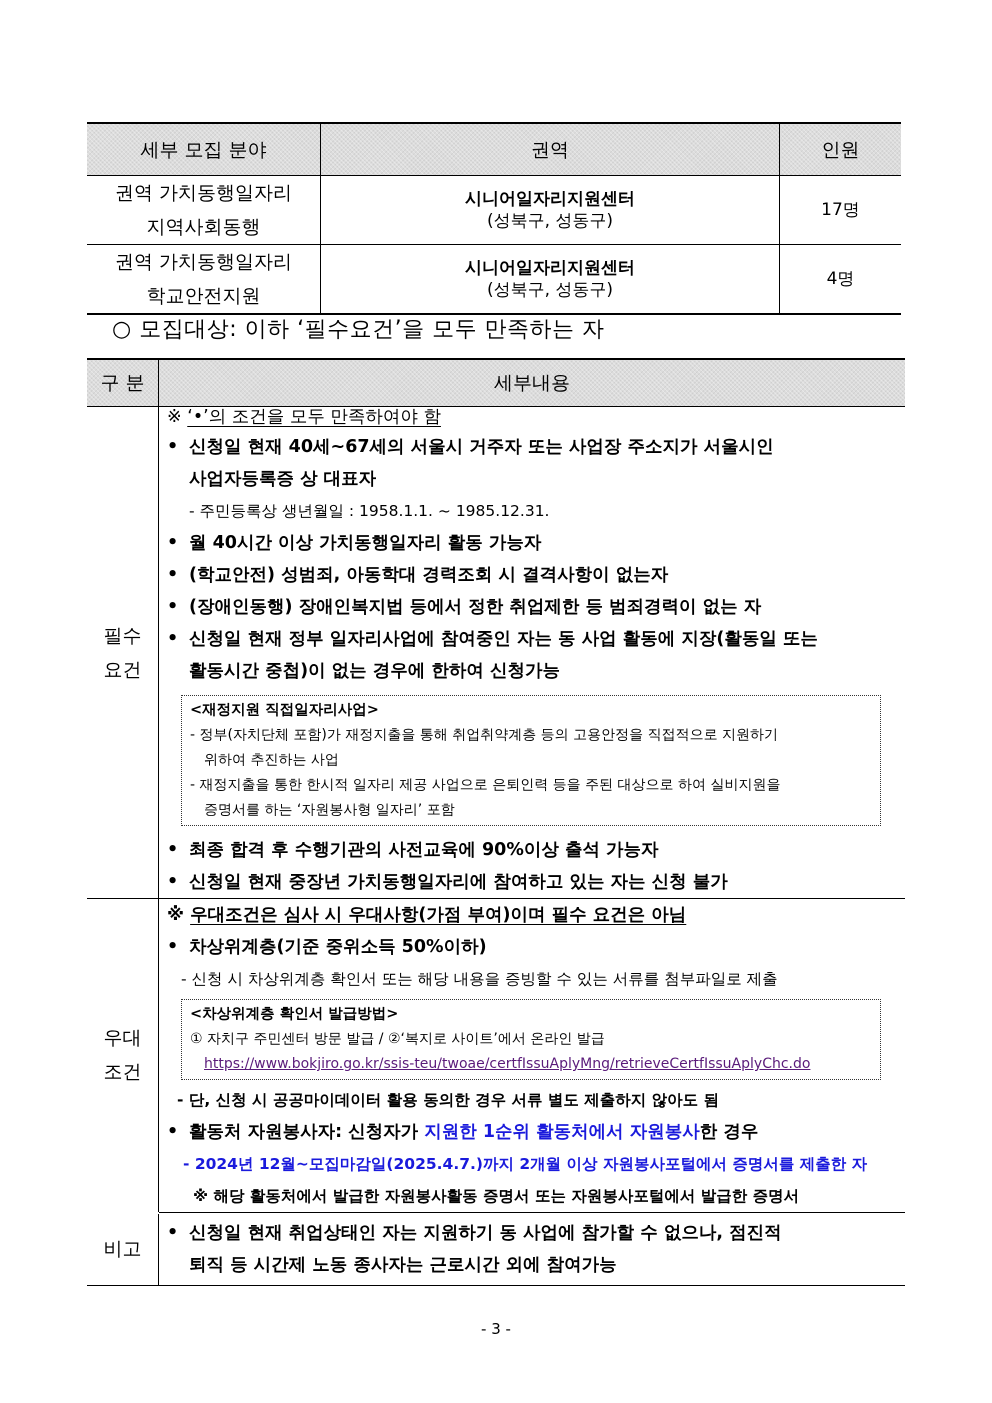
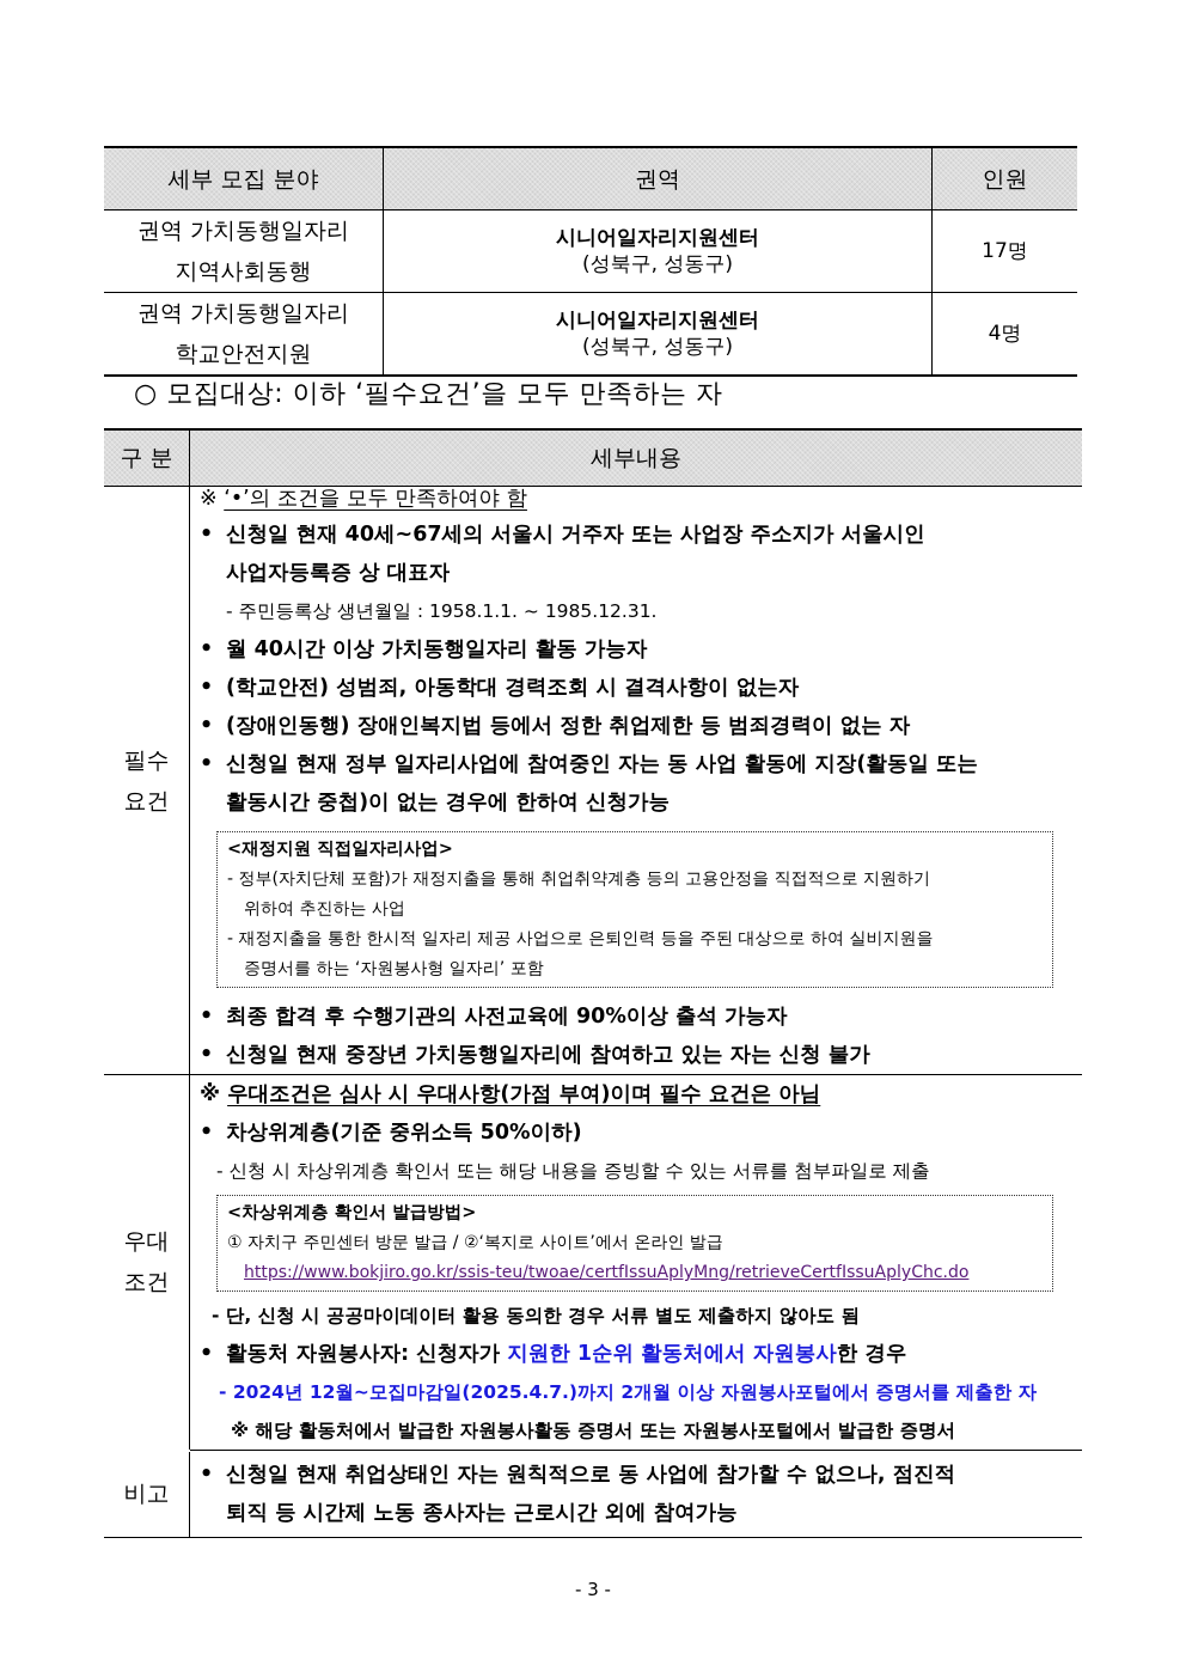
  세부 모집 분야	권역	인원
  권역 가치동행일자리 지역사회동행	시니어일자리지원센터 (성북구, 성동구)	17명
  권역 가치동행일자리 학교안전지원	시니어일자리지원센터 (성북구, 성동구)	4명
  ○ 모집대상: 이하 ‘필수요건’을 모두 만족하는 자
  구 분	세부내용
  필수 요건	※ ‘•’의 조건을 모두 만족하여야 함 • 신청일 현재 40세~67세의 서울시 거주자 또는 사업장 주소지가 서울시인 사업자등록증 상 대표자 - 주민등록상 생년월일 : 1958.1.1. ~ 1985.12.31. • 월 40시간 이상 가치동행일자리 활동 가능자 • (학교안전) 성범죄, 아동학대 경력조회 시 결격사항이 없는자 • (장애인동행) 장애인복지법 등에서 정한 취업제한 등 범죄경력이 없는 자 • 신청일 현재 정부 일자리사업에 참여중인 자는 동 사업 활동에 지장(활동일 또는 활동시간 중첩)이 없는 경우에 한하여 신청가능 <재정지원 직접일자리사업> - 정부(자치단체 포함)가 재정지출을 통해 취업취약계층 등의 고용안정을 직접적으로 지원하기 위하여 추진하는 사업 - 재정지출을 통한 한시적 일자리 제공 사업으로 은퇴인력 등을 주된 대상으로 하여 실비지원을 증명서를 하는 ‘자원봉사형 일자리’ 포함 • 최종 합격 후 수행기관의 사전교육에 90%이상 출석 가능자 • 신청일 현재 중장년 가치동행일자리에 참여하고 있는 자는 신청 불가
  우대 조건	※ 우대조건은 심사 시 우대사항(가점 부여)이며 필수 요건은 아님 • 차상위계층(기준 중위소득 50%이하) - 신청 시 차상위계층 확인서 또는 해당 내용을 증빙할 수 있는 서류를 첨부파일로 제출 <차상위계층 확인서 발급방법> ① 자치구 주민센터 방문 발급 / ②‘복지로 사이트’에서 온라인 발급 https://www.bokjiro.go.kr/ssis-teu/twoae/certfIssuAplyMng/retrieveCertfIssuAplyChc.do - 단, 신청 시 공공마이데이터 활용 동의한 경우 서류 별도 제출하지 않아도 됨 • 활동처 자원봉사자: 신청자가 지원한 1순위 활동처에서 자원봉사한 경우 - 2024년 12월~모집마감일(2025.4.7.)까지 2개월 이상 자원봉사포털에서 증명서를 제출한 자 ※ 해당 활동처에서 발급한 자원봉사활동 증명서 또는 자원봉사포털에서 발급한 증명서
- 비고	• 신청일 현재 취업상태인 자는 지원하기 동 사업에 참가할 수 없으나, 점진적 퇴직 등 시간제 노동 종사자는 근로시간 외에 참여가능
+ 비고	• 신청일 현재 취업상태인 자는 원칙적으로 동 사업에 참가할 수 없으나, 점진적 퇴직 등 시간제 노동 종사자는 근로시간 외에 참여가능
  - 3 -
